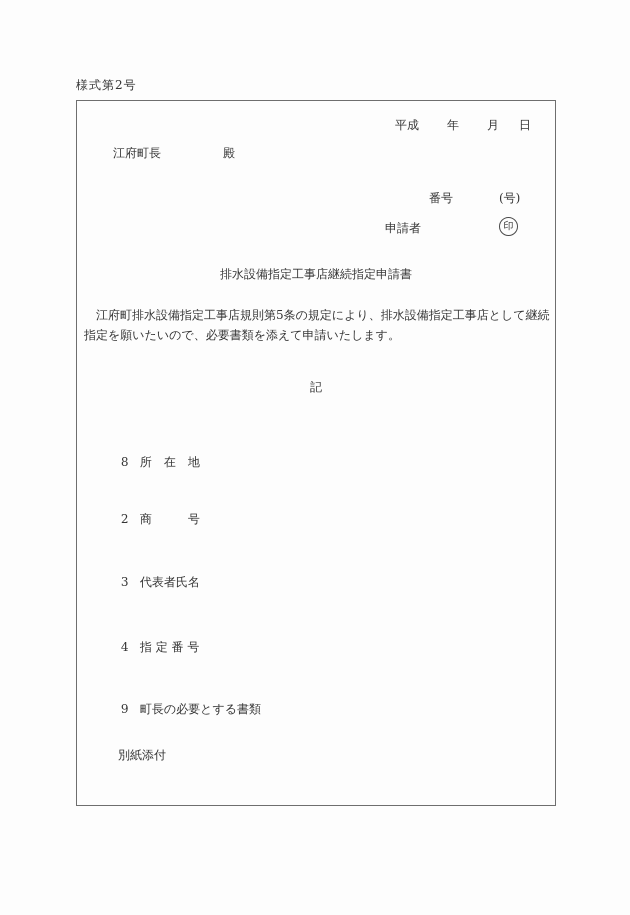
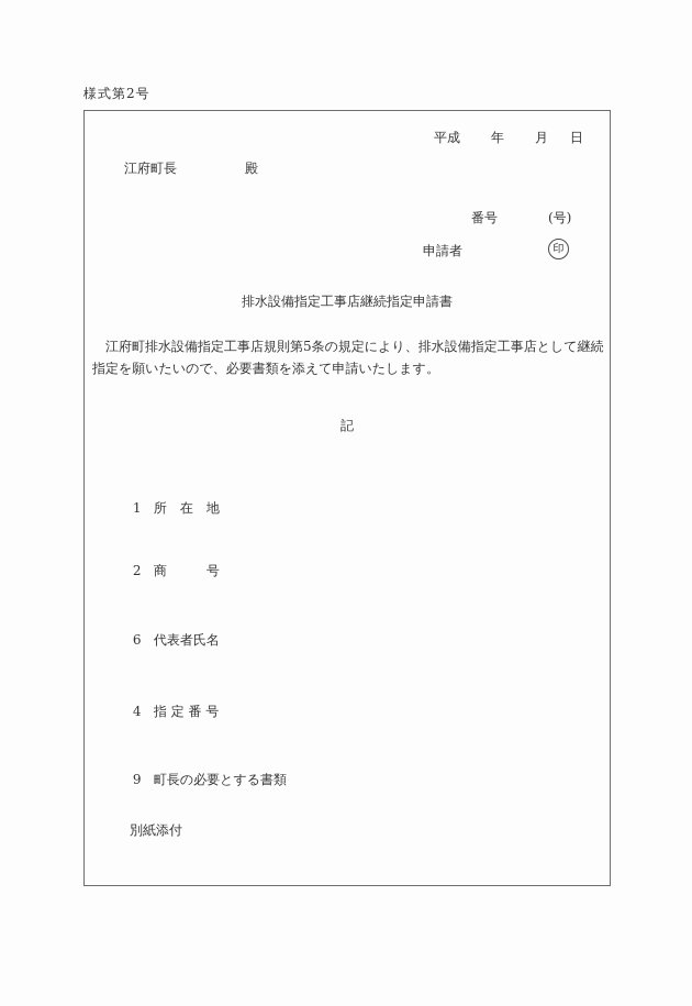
  様式第2号
  平成
  年
  月
  日
  江府町長
  殿
  番号
  (号)
  申請者
  印
  排水設備指定工事店継続指定申請書
  江府町排水設備指定工事店規則第5条の規定により、排水設備指定工事店として継続
  指定を願いたいので、必要書類を添えて申請いたします。
  記
- 8 所 在 地
+ 1 所 在 地
  2 商 号
- 3 代表者氏名
+ 6 代表者氏名
  4 指 定 番 号
  9 町長の必要とする書類
  別紙添付
